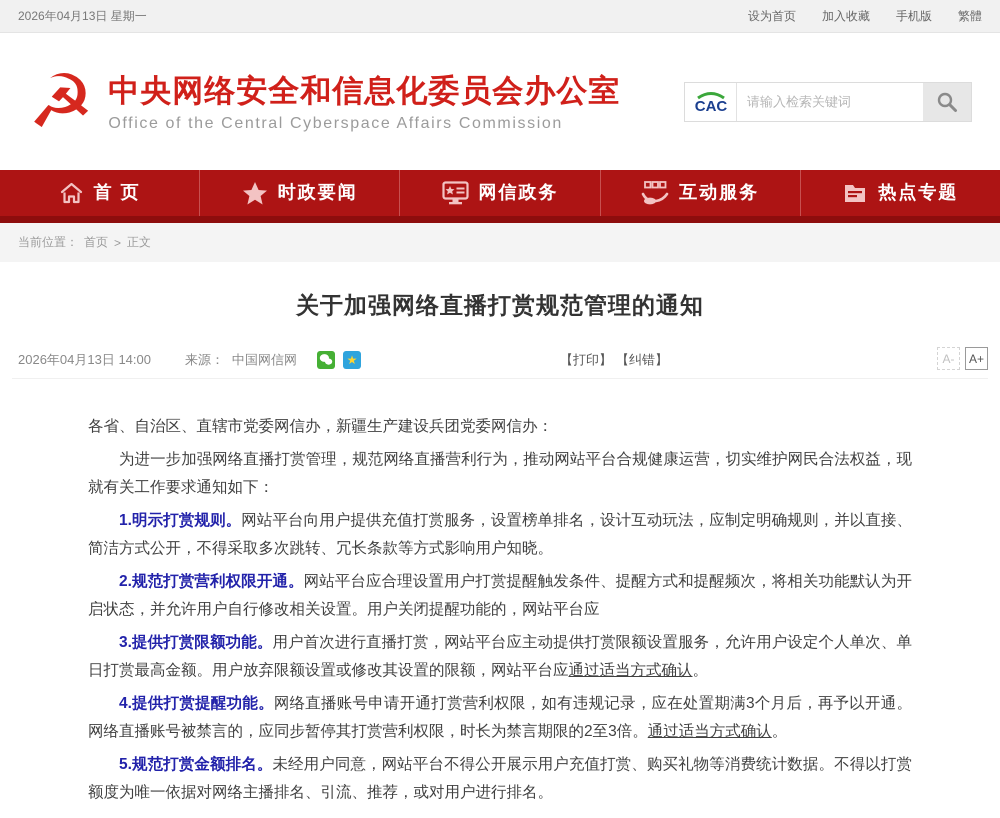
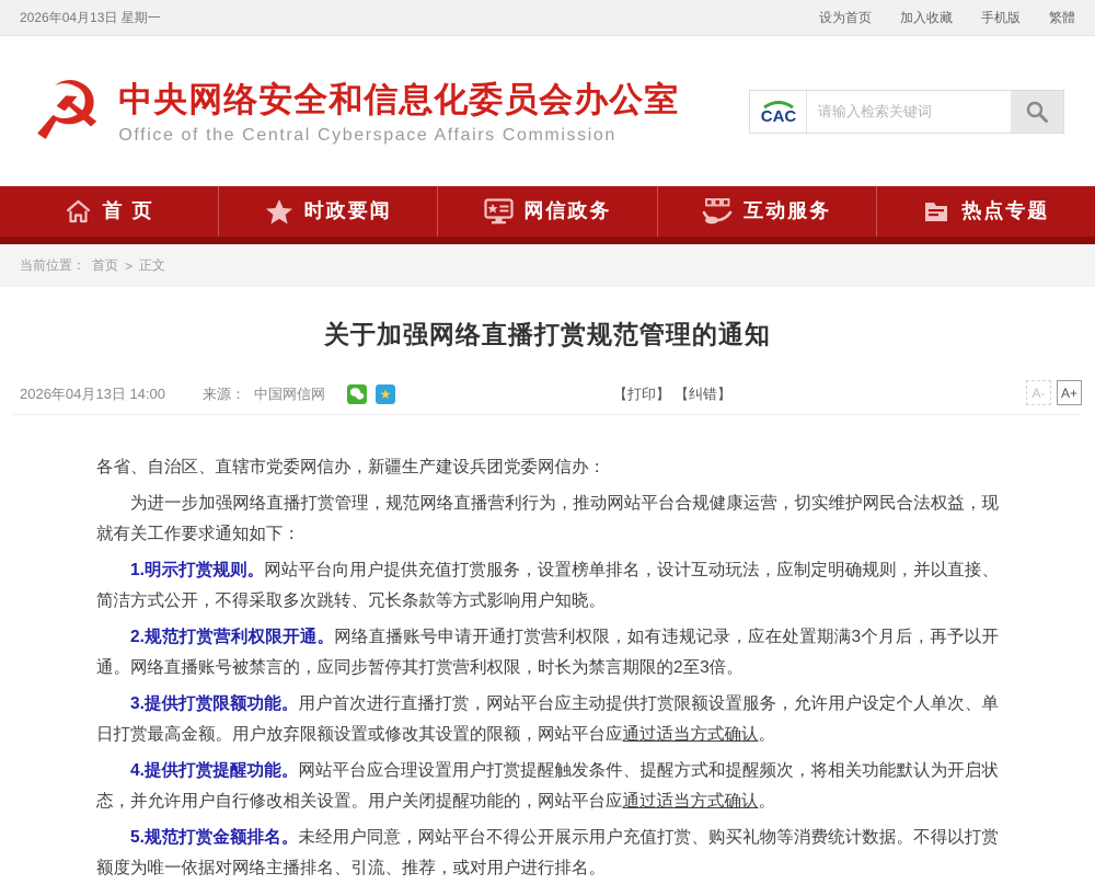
  2026年04月13日 星期一
  设为首页
  加入收藏
  手机版
  繁體
  ☭
  中央网络安全和信息化委员会办公室
  Office of the Central Cyberspace Affairs Commission
  CAC
  请输入检索关键词
  首 页
  时政要闻
  网信政务
  互动服务
  热点专题
  当前位置：
  首页
  >
  正文
  关于加强网络直播打赏规范管理的通知
  2026年04月13日 14:00
  来源：
  中国网信网
  ★
  【打印】
  【纠错】
  A-
  A+
  各省、自治区、直辖市党委网信办，新疆生产建设兵团党委网信办：
  为进一步加强网络直播打赏管理，规范网络直播营利行为，推动网站平台合规健康运营，切实维护网民合法权益，现就有关工作要求通知如下：
  1.明示打赏规则。网站平台向用户提供充值打赏服务，设置榜单排名，设计互动玩法，应制定明确规则，并以直接、简洁方式公开，不得采取多次跳转、冗长条款等方式影响用户知晓。
- 2.规范打赏营利权限开通。网站平台应合理设置用户打赏提醒触发条件、提醒方式和提醒频次，将相关功能默认为开启状态，并允许用户自行修改相关设置。用户关闭提醒功能的，网站平台应
+ 2.规范打赏营利权限开通。网络直播账号申请开通打赏营利权限，如有违规记录，应在处置期满3个月后，再予以开通。网络直播账号被禁言的，应同步暂停其打赏营利权限，时长为禁言期限的2至3倍。
  3.提供打赏限额功能。用户首次进行直播打赏，网站平台应主动提供打赏限额设置服务，允许用户设定个人单次、单日打赏最高金额。用户放弃限额设置或修改其设置的限额，网站平台应通过适当方式确认。
- 4.提供打赏提醒功能。网络直播账号申请开通打赏营利权限，如有违规记录，应在处置期满3个月后，再予以开通。网络直播账号被禁言的，应同步暂停其打赏营利权限，时长为禁言期限的2至3倍。通过适当方式确认。
+ 4.提供打赏提醒功能。网站平台应合理设置用户打赏提醒触发条件、提醒方式和提醒频次，将相关功能默认为开启状态，并允许用户自行修改相关设置。用户关闭提醒功能的，网站平台应通过适当方式确认。
  5.规范打赏金额排名。未经用户同意，网站平台不得公开展示用户充值打赏、购买礼物等消费统计数据。不得以打赏额度为唯一依据对网络主播排名、引流、推荐，或对用户进行排名。
